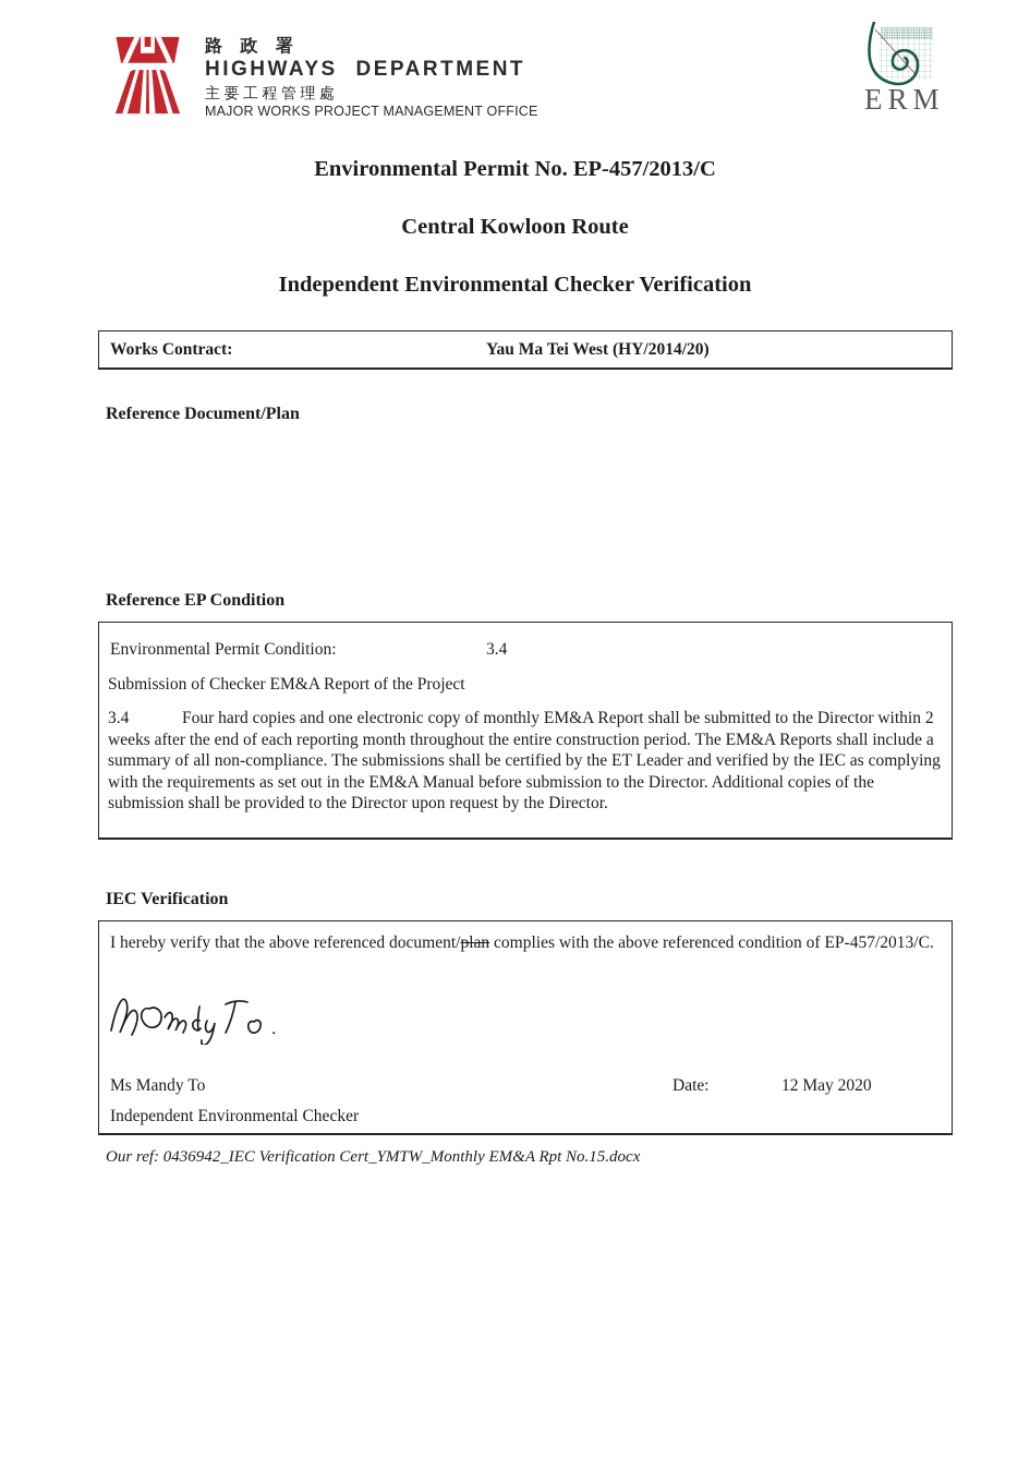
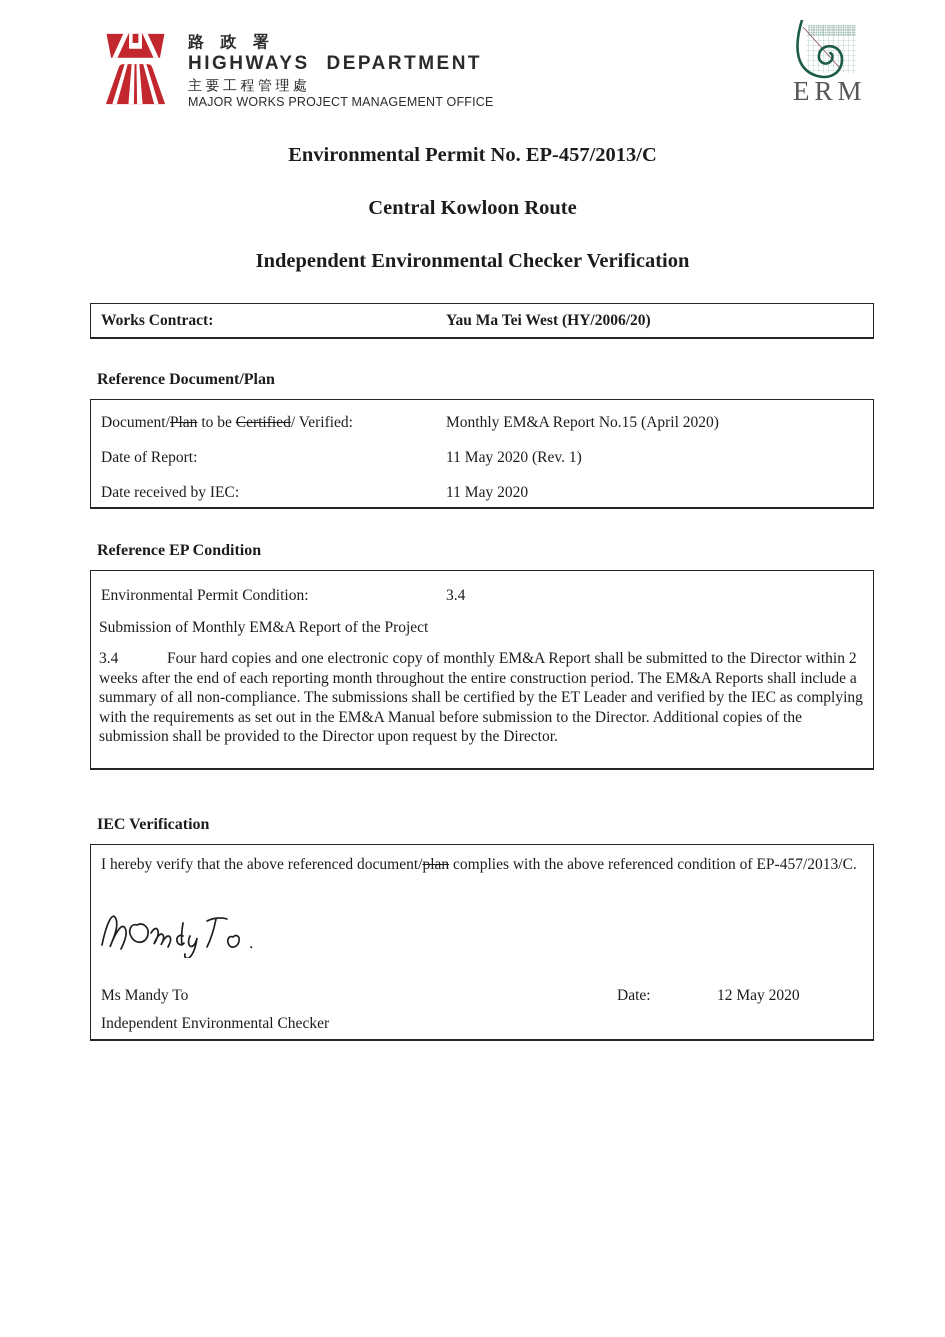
  路 政 署
  HIGHWAYS DEPARTMENT
  主要工程管理處
  MAJOR WORKS PROJECT MANAGEMENT OFFICE
  ERM
  Environmental Permit No. EP-457/2013/C
  Central Kowloon Route
  Independent Environmental Checker Verification
  Works Contract:
- Yau Ma Tei West (HY/2014/20)
+ Yau Ma Tei West (HY/2006/20)
  Reference Document/Plan
+ Document/Plan to be Certified/ Verified:
+ Monthly EM&A Report No.15 (April 2020)
+ Date of Report:
+ 11 May 2020 (Rev. 1)
+ Date received by IEC:
+ 11 May 2020
  Reference EP Condition
  Environmental Permit Condition:
  3.4
- Submission of Checker EM&A Report of the Project
+ Submission of Monthly EM&A Report of the Project
  3.4 Four hard copies and one electronic copy of monthly EM&A Report shall be submitted to the Director within 2 weeks after the end of each reporting month throughout the entire construction period. The EM&A Reports shall include a summary of all non-compliance. The submissions shall be certified by the ET Leader and verified by the IEC as complying with the requirements as set out in the EM&A Manual before submission to the Director. Additional copies of the submission shall be provided to the Director upon request by the Director.
  IEC Verification
  I hereby verify that the above referenced document/plan complies with the above referenced condition of EP-457/2013/C.
  Ms Mandy To
  Date:
  12 May 2020
  Independent Environmental Checker
- Our ref: 0436942_IEC Verification Cert_YMTW_Monthly EM&A Rpt No.15.docx
